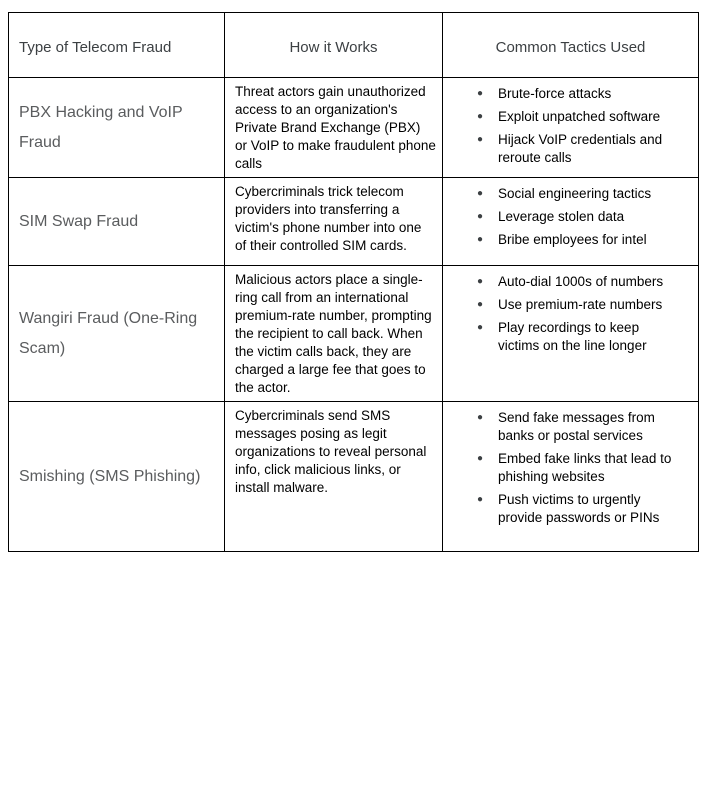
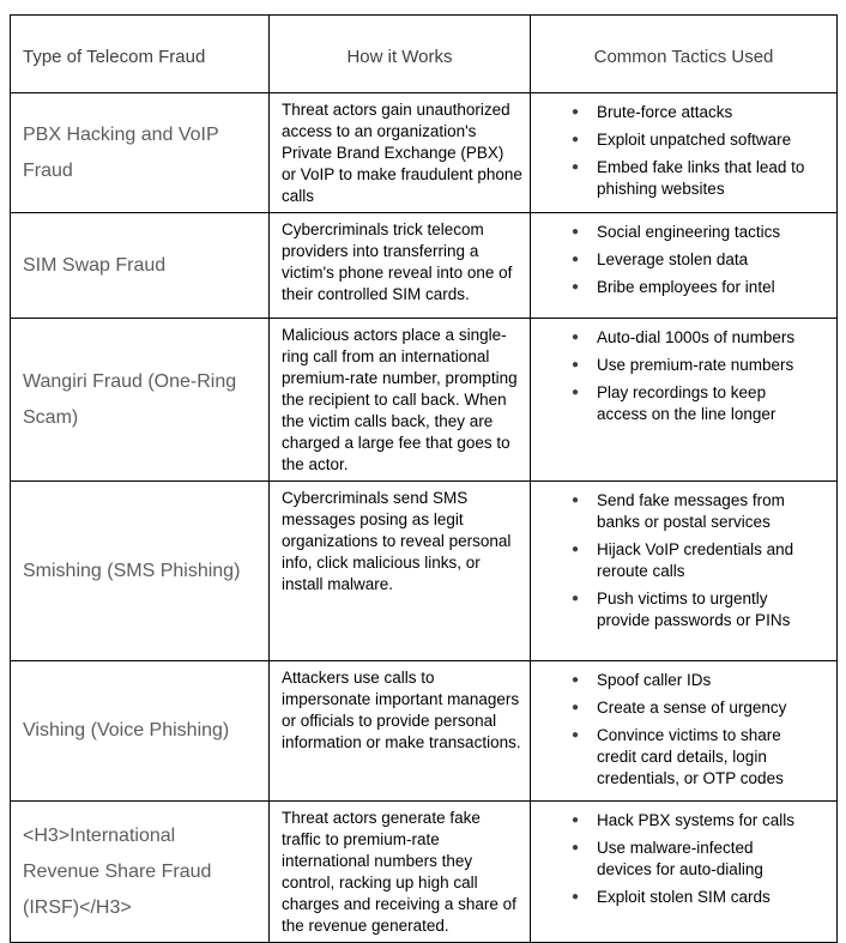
  Type of Telecom Fraud	How it Works	Common Tactics Used
- PBX Hacking and VoIP Fraud	Threat actors gain unauthorized access to an organization's Private Brand Exchange (PBX) or VoIP to make fraudulent phone calls	● Brute-force attacks● Exploit unpatched software● Hijack VoIP credentials and reroute calls
+ PBX Hacking and VoIP Fraud	Threat actors gain unauthorized access to an organization's Private Brand Exchange (PBX) or VoIP to make fraudulent phone calls	● Brute-force attacks● Exploit unpatched software● Embed fake links that lead to phishing websites
- SIM Swap Fraud	Cybercriminals trick telecom providers into transferring a victim's phone number into one of their controlled SIM cards.	● Social engineering tactics● Leverage stolen data● Bribe employees for intel
+ SIM Swap Fraud	Cybercriminals trick telecom providers into transferring a victim's phone reveal into one of their controlled SIM cards.	● Social engineering tactics● Leverage stolen data● Bribe employees for intel
- Wangiri Fraud (One-Ring Scam)	Malicious actors place a single-ring call from an international premium-rate number, prompting the recipient to call back. When the victim calls back, they are charged a large fee that goes to the actor.	● Auto-dial 1000s of numbers● Use premium-rate numbers● Play recordings to keep victims on the line longer
+ Wangiri Fraud (One-Ring Scam)	Malicious actors place a single-ring call from an international premium-rate number, prompting the recipient to call back. When the victim calls back, they are charged a large fee that goes to the actor.	● Auto-dial 1000s of numbers● Use premium-rate numbers● Play recordings to keep access on the line longer
- Smishing (SMS Phishing)	Cybercriminals send SMS messages posing as legit organizations to reveal personal info, click malicious links, or install malware.	● Send fake messages from banks or postal services● Embed fake links that lead to phishing websites● Push victims to urgently provide passwords or PINs
+ Smishing (SMS Phishing)	Cybercriminals send SMS messages posing as legit organizations to reveal personal info, click malicious links, or install malware.	● Send fake messages from banks or postal services● Hijack VoIP credentials and reroute calls● Push victims to urgently provide passwords or PINs
+ Vishing (Voice Phishing)	Attackers use calls to impersonate important managers or officials to provide personal information or make transactions.	● Spoof caller IDs● Create a sense of urgency● Convince victims to share credit card details, login credentials, or OTP codes
+ <H3>International Revenue Share Fraud (IRSF)</H3>	Threat actors generate fake traffic to premium-rate international numbers they control, racking up high call charges and receiving a share of the revenue generated.	● Hack PBX systems for calls● Use malware-infected devices for auto-dialing● Exploit stolen SIM cards
